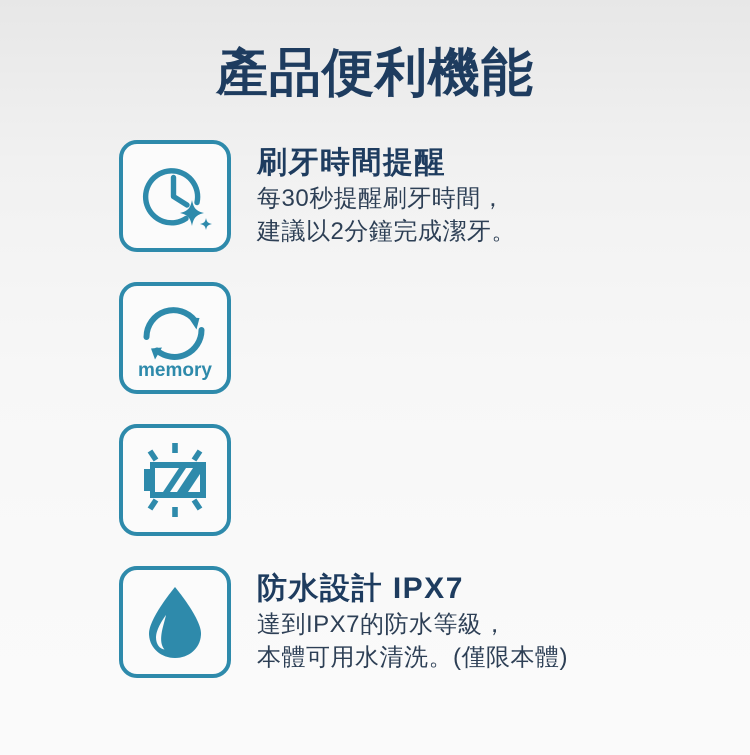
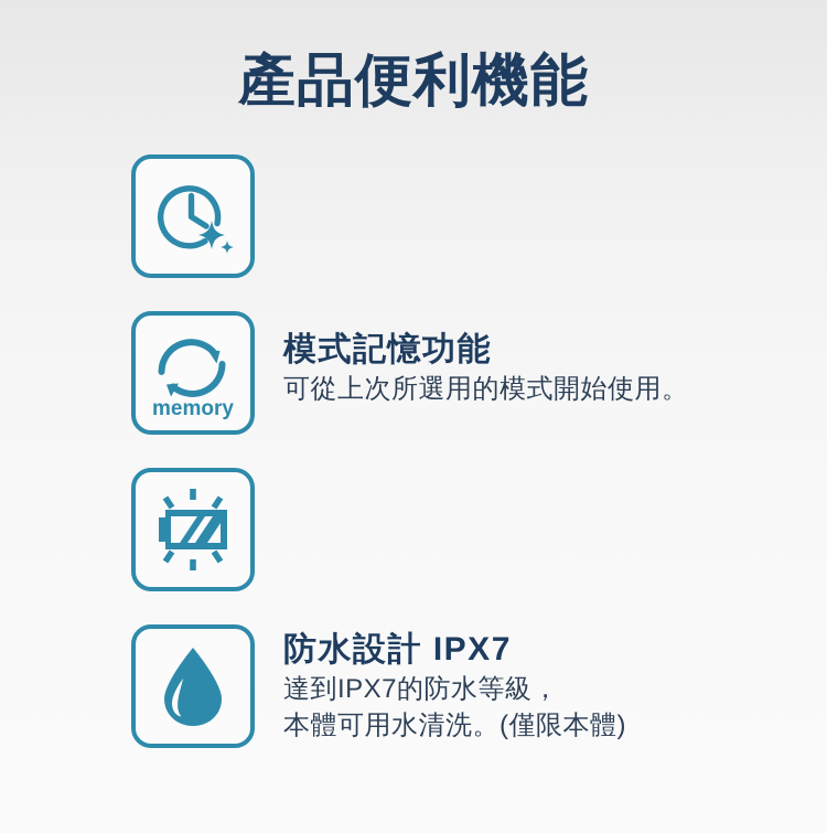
  產品便利機能
- 刷牙時間提醒
- 每30秒提醒刷牙時間，
- 建議以2分鐘完成潔牙。
  memory
+ 模式記憶功能
+ 可從上次所選用的模式開始使用。
  防水設計 IPX7
  達到IPX7的防水等級，
  本體可用水清洗。(僅限本體)
